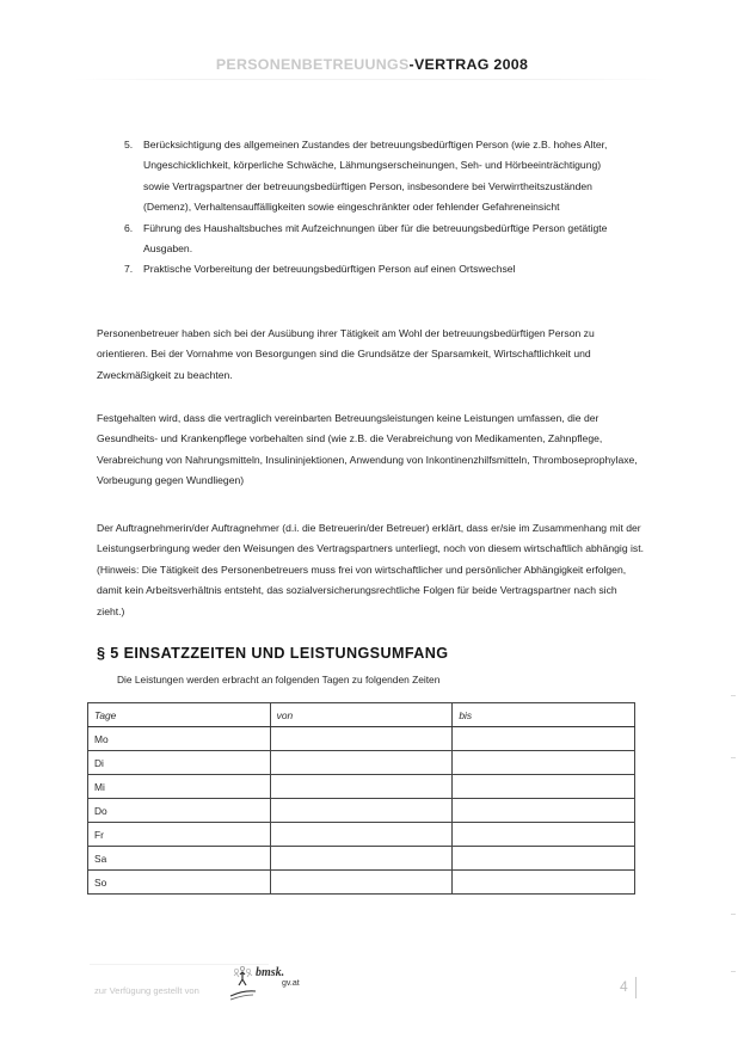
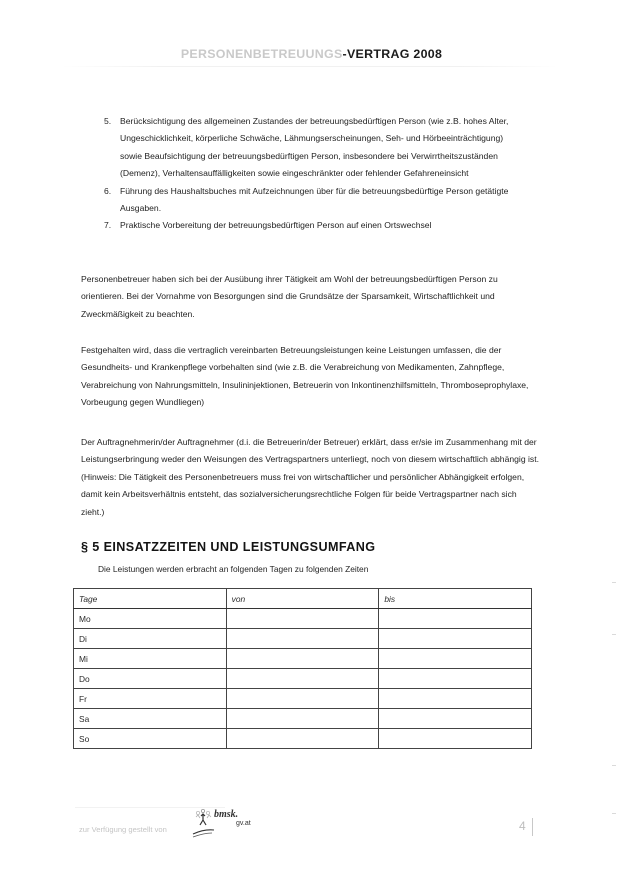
  PERSONENBETREUUNGS-VERTRAG 2008
  5.
- Berücksichtigung des allgemeinen Zustandes der betreuungsbedürftigen Person (wie z.B. hohes Alter, Ungeschicklichkeit, körperliche Schwäche, Lähmungserscheinungen, Seh- und Hörbeeinträchtigung) sowie Vertragspartner der betreuungsbedürftigen Person, insbesondere bei Verwirrtheitszuständen (Demenz), Verhaltensauffälligkeiten sowie eingeschränkter oder fehlender Gefahreneinsicht
+ Berücksichtigung des allgemeinen Zustandes der betreuungsbedürftigen Person (wie z.B. hohes Alter, Ungeschicklichkeit, körperliche Schwäche, Lähmungserscheinungen, Seh- und Hörbeeinträchtigung) sowie Beaufsichtigung der betreuungsbedürftigen Person, insbesondere bei Verwirrtheitszuständen (Demenz), Verhaltensauffälligkeiten sowie eingeschränkter oder fehlender Gefahreneinsicht
  6.
  Führung des Haushaltsbuches mit Aufzeichnungen über für die betreuungsbedürftige Person getätigte Ausgaben.
  7.
  Praktische Vorbereitung der betreuungsbedürftigen Person auf einen Ortswechsel
  Personenbetreuer haben sich bei der Ausübung ihrer Tätigkeit am Wohl der betreuungsbedürftigen Person zu orientieren. Bei der Vornahme von Besorgungen sind die Grundsätze der Sparsamkeit, Wirtschaftlichkeit und Zweckmäßigkeit zu beachten.
- Festgehalten wird, dass die vertraglich vereinbarten Betreuungsleistungen keine Leistungen umfassen, die der Gesundheits- und Krankenpflege vorbehalten sind (wie z.B. die Verabreichung von Medikamenten, Zahnpflege, Verabreichung von Nahrungsmitteln, Insulininjektionen, Anwendung von Inkontinenzhilfsmitteln, Thromboseprophylaxe, Vorbeugung gegen Wundliegen)
+ Festgehalten wird, dass die vertraglich vereinbarten Betreuungsleistungen keine Leistungen umfassen, die der Gesundheits- und Krankenpflege vorbehalten sind (wie z.B. die Verabreichung von Medikamenten, Zahnpflege, Verabreichung von Nahrungsmitteln, Insulininjektionen, Betreuerin von Inkontinenzhilfsmitteln, Thromboseprophylaxe, Vorbeugung gegen Wundliegen)
  Der Auftragnehmerin/der Auftragnehmer (d.i. die Betreuerin/der Betreuer) erklärt, dass er/sie im Zusammenhang mit der Leistungserbringung weder den Weisungen des Vertragspartners unterliegt, noch von diesem wirtschaftlich abhängig ist. (Hinweis: Die Tätigkeit des Personenbetreuers muss frei von wirtschaftlicher und persönlicher Abhängigkeit erfolgen, damit kein Arbeitsverhältnis entsteht, das sozialversicherungsrechtliche Folgen für beide Vertragspartner nach sich zieht.)
  § 5 EINSATZZEITEN UND LEISTUNGSUMFANG
  Die Leistungen werden erbracht an folgenden Tagen zu folgenden Zeiten
  Tage	von	bis
  Mo
  Di
  Mi
  Do
  Fr
  Sa
  So
  zur Verfügung gestellt von
  bmsk.
  4
